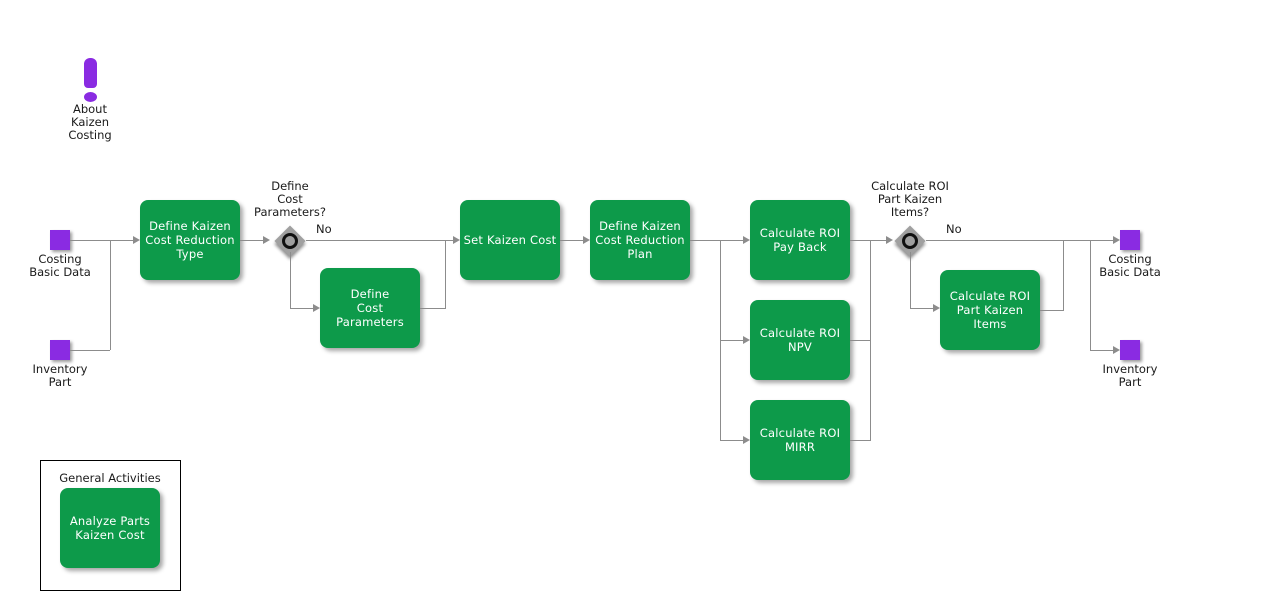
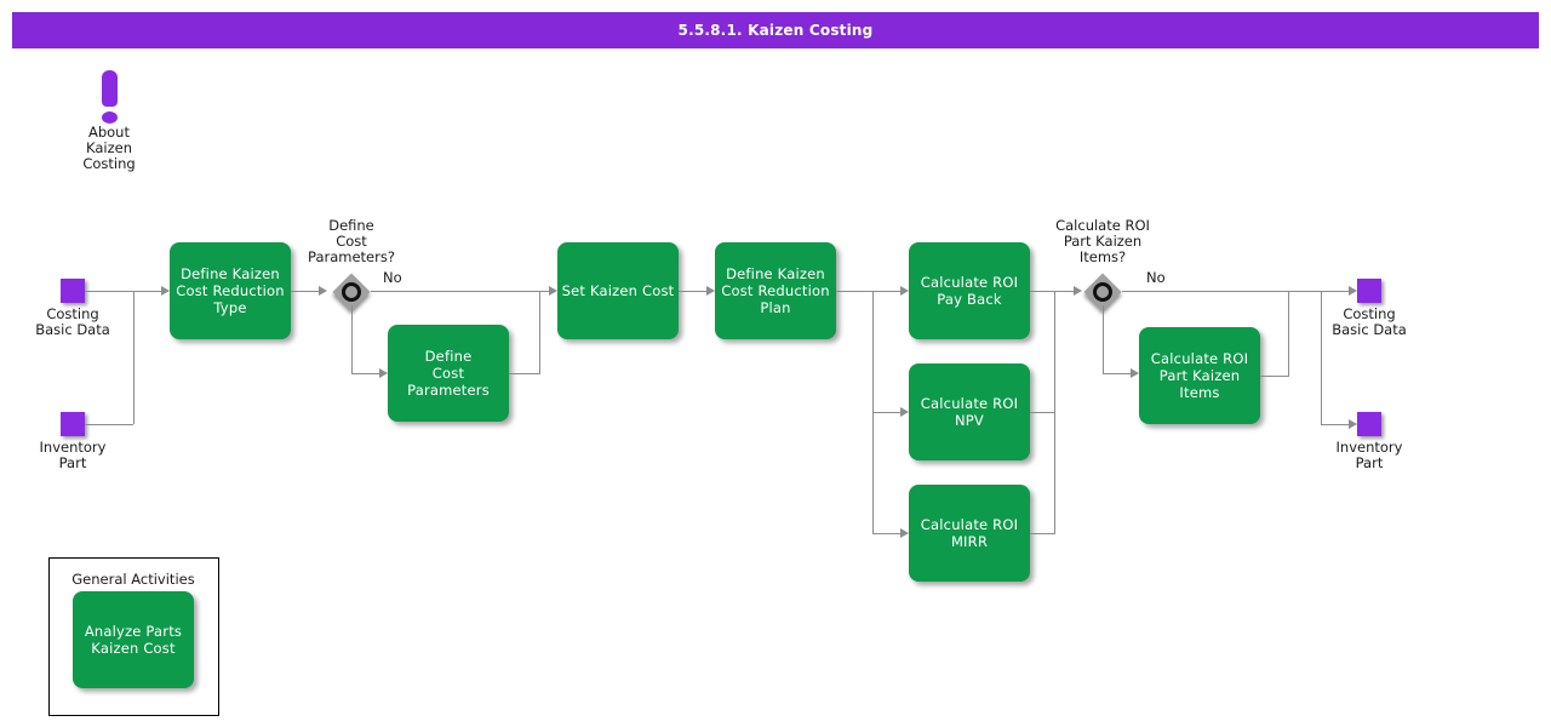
+ 5.5.8.1. Kaizen Costing
  About
  Kaizen
  Costing
  Costing
  Basic Data
  Inventory
  Part
  Define Kaizen
  Cost Reduction
  Type
  Define
  Cost
  Parameters?
  No
  Define
  Cost
  Parameters
  Set Kaizen Cost
  Define Kaizen
  Cost Reduction
  Plan
  Calculate ROI
  Pay Back
  Calculate ROI
  NPV
  Calculate ROI
  MIRR
  Calculate ROI
  Part Kaizen
  Items?
  No
  Calculate ROI
  Part Kaizen
  Items
  Costing
  Basic Data
  Inventory
  Part
  General Activities
  Analyze Parts
  Kaizen Cost
